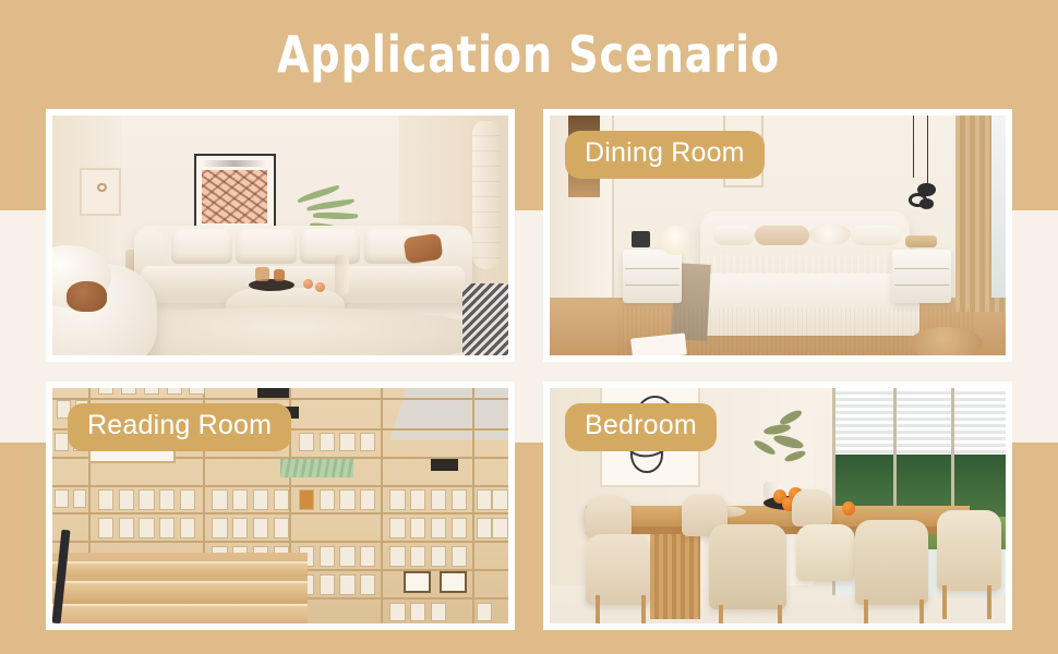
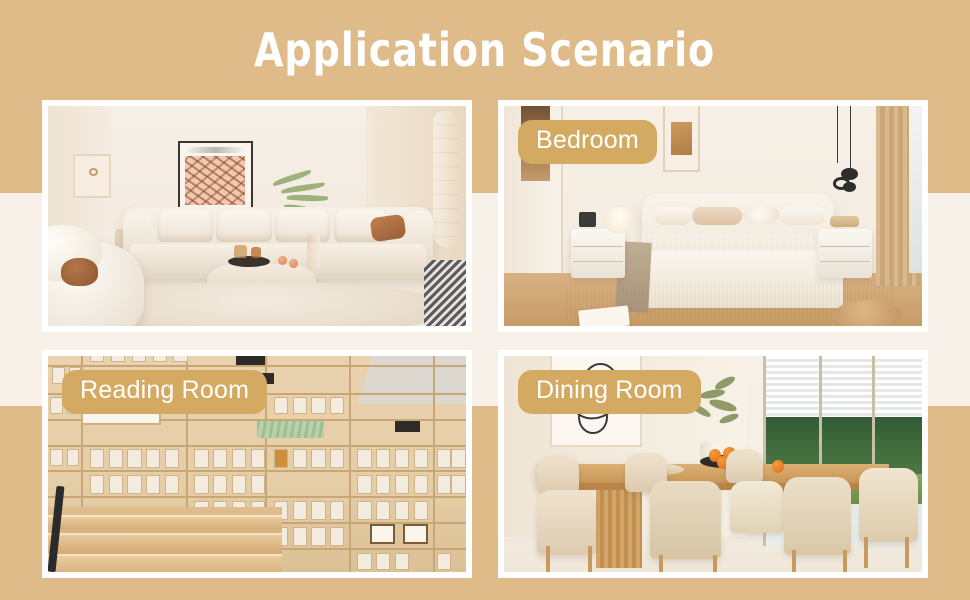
  Application Scenario
- Dining Room
+ Bedroom
  Reading Room
- Bedroom
+ Dining Room
